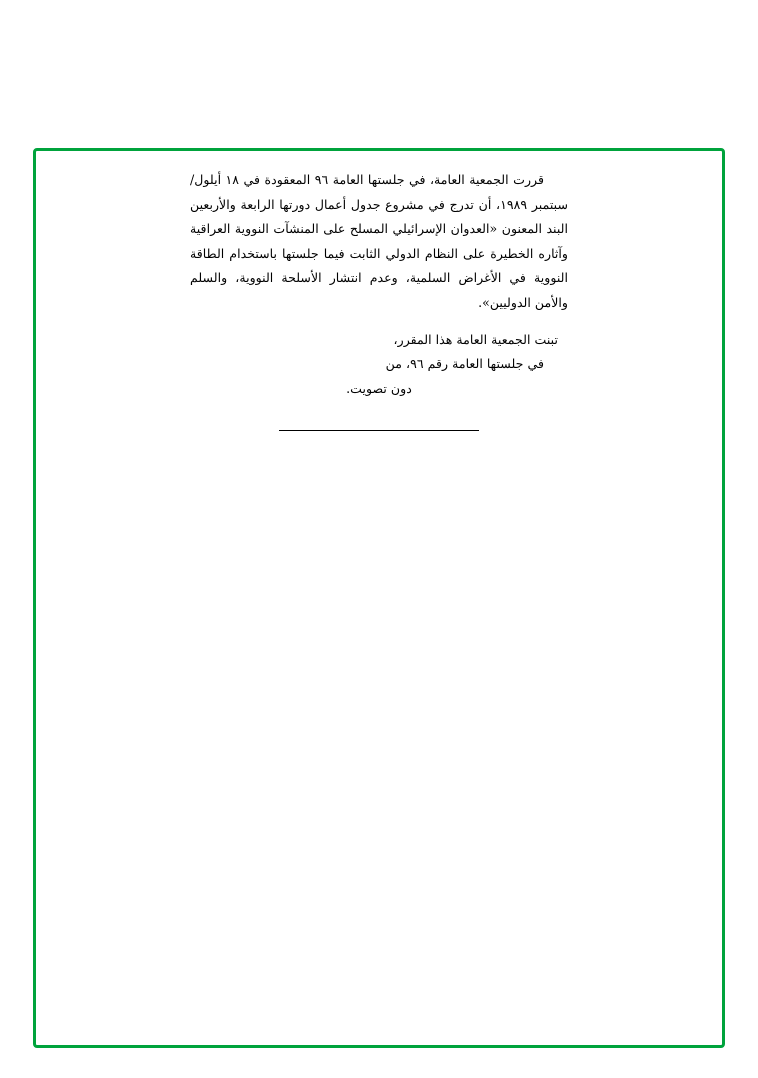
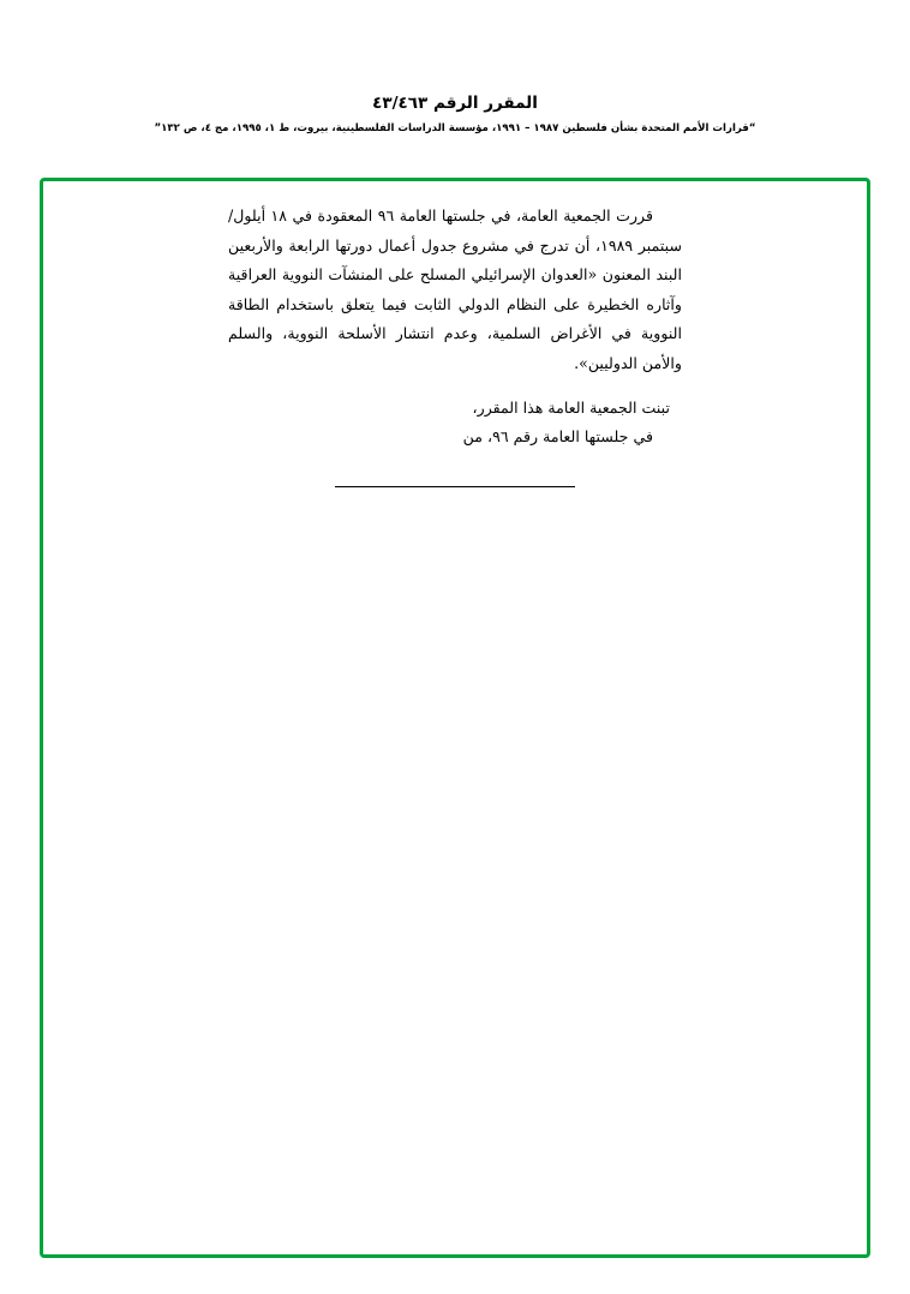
+ المقرر الرقم ٤٣/٤٦٣
+ “قرارات الأمم المتحدة بشأن فلسطين ١٩٨٧ – ١٩٩١، مؤسسة الدراسات الفلسطينية، بيروت، ط ١، ١٩٩٥، مج ٤، ص ١٣٢”
- قررت الجمعية العامة، في جلستها العامة ٩٦ المعقودة في ١٨ أيلول/سبتمبر ١٩٨٩، أن تدرج في مشروع جدول أعمال دورتها الرابعة والأربعين البند المعنون «العدوان الإسرائيلي المسلح على المنشآت النووية العراقية وآثاره الخطيرة على النظام الدولي الثابت فيما جلستها باستخدام الطاقة النووية في الأغراض السلمية، وعدم انتشار الأسلحة النووية، والسلم والأمن الدوليين».
+ قررت الجمعية العامة، في جلستها العامة ٩٦ المعقودة في ١٨ أيلول/سبتمبر ١٩٨٩، أن تدرج في مشروع جدول أعمال دورتها الرابعة والأربعين البند المعنون «العدوان الإسرائيلي المسلح على المنشآت النووية العراقية وآثاره الخطيرة على النظام الدولي الثابت فيما يتعلق باستخدام الطاقة النووية في الأغراض السلمية، وعدم انتشار الأسلحة النووية، والسلم والأمن الدوليين».
  تبنت الجمعية العامة هذا المقرر،
  في جلستها العامة رقم ٩٦، من
- دون تصويت.
